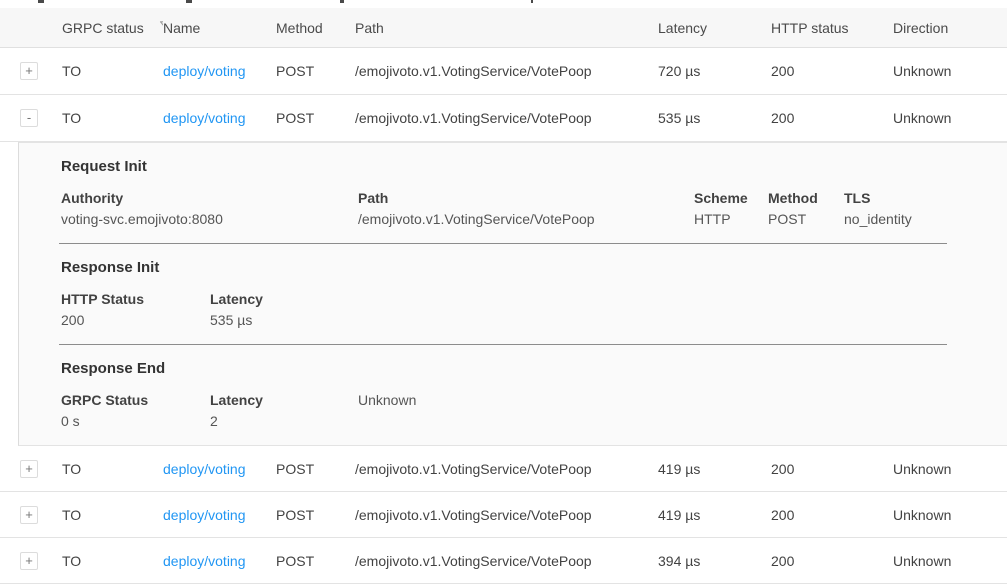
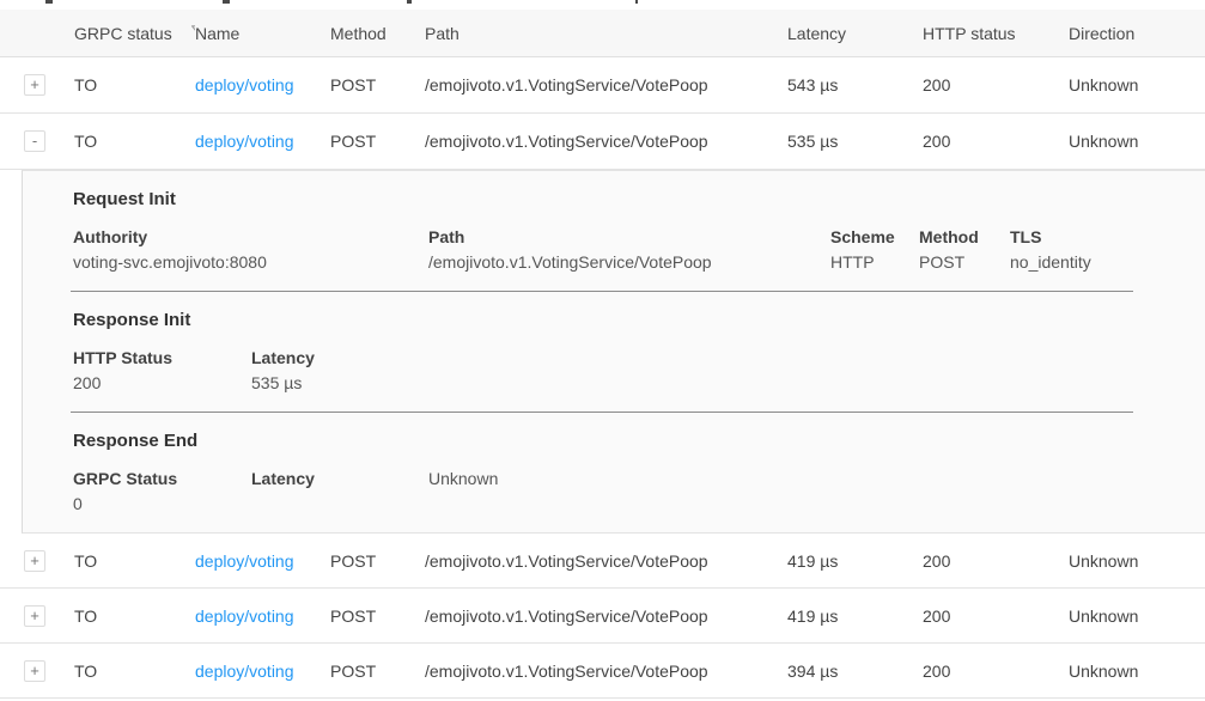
  GRPC status
  Name
  Method
  Path
  Latency
  HTTP status
  Direction
  +
  TO
  deploy/voting
  POST
  /emojivoto.v1.VotingService/VotePoop
- 720 µs
+ 543 µs
  200
  Unknown
  -
  TO
  deploy/voting
  POST
  /emojivoto.v1.VotingService/VotePoop
  535 µs
  200
  Unknown
  Request Init
  Authority
  Path
  Scheme
  Method
  TLS
  voting-svc.emojivoto:8080
  /emojivoto.v1.VotingService/VotePoop
  HTTP
  POST
  no_identity
  Response Init
  HTTP Status
  Latency
  200
  535 µs
  Response End
  GRPC Status
  Latency
  Unknown
- 0 s
- 2
+ 0
  +
  TO
  deploy/voting
  POST
  /emojivoto.v1.VotingService/VotePoop
  419 µs
  200
  Unknown
  +
  TO
  deploy/voting
  POST
  /emojivoto.v1.VotingService/VotePoop
  419 µs
  200
  Unknown
  +
  TO
  deploy/voting
  POST
  /emojivoto.v1.VotingService/VotePoop
  394 µs
  200
  Unknown
